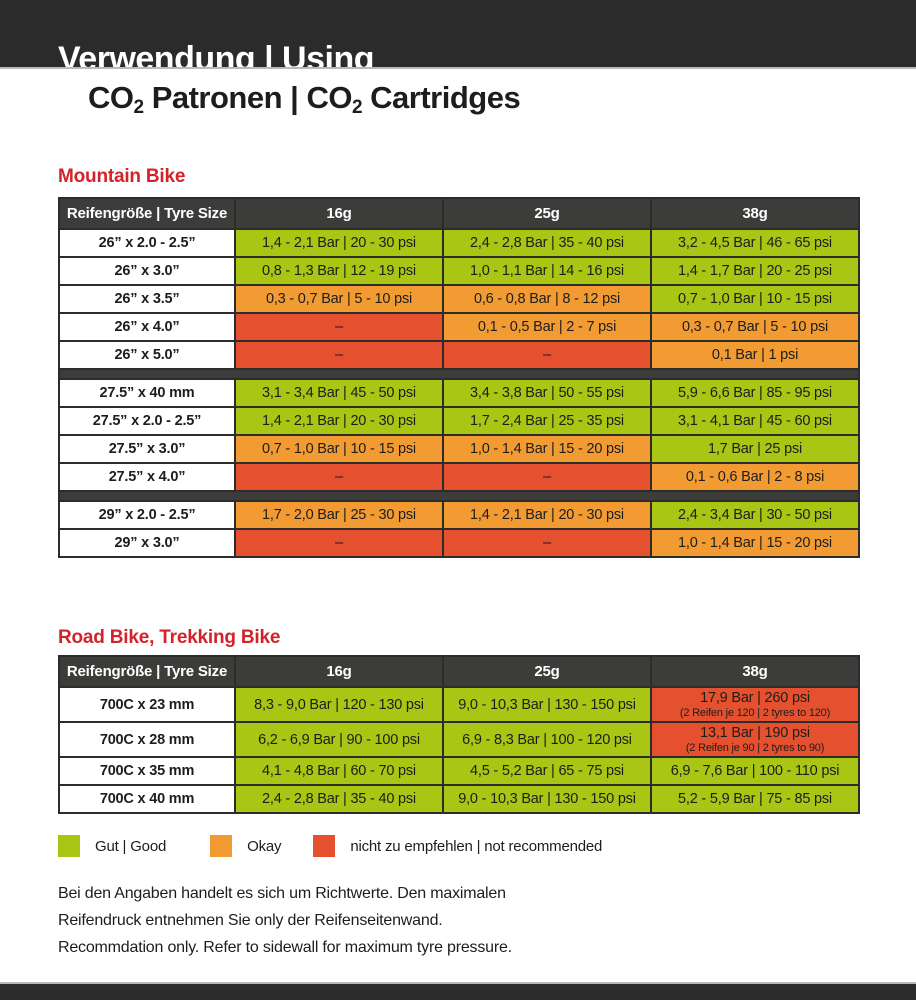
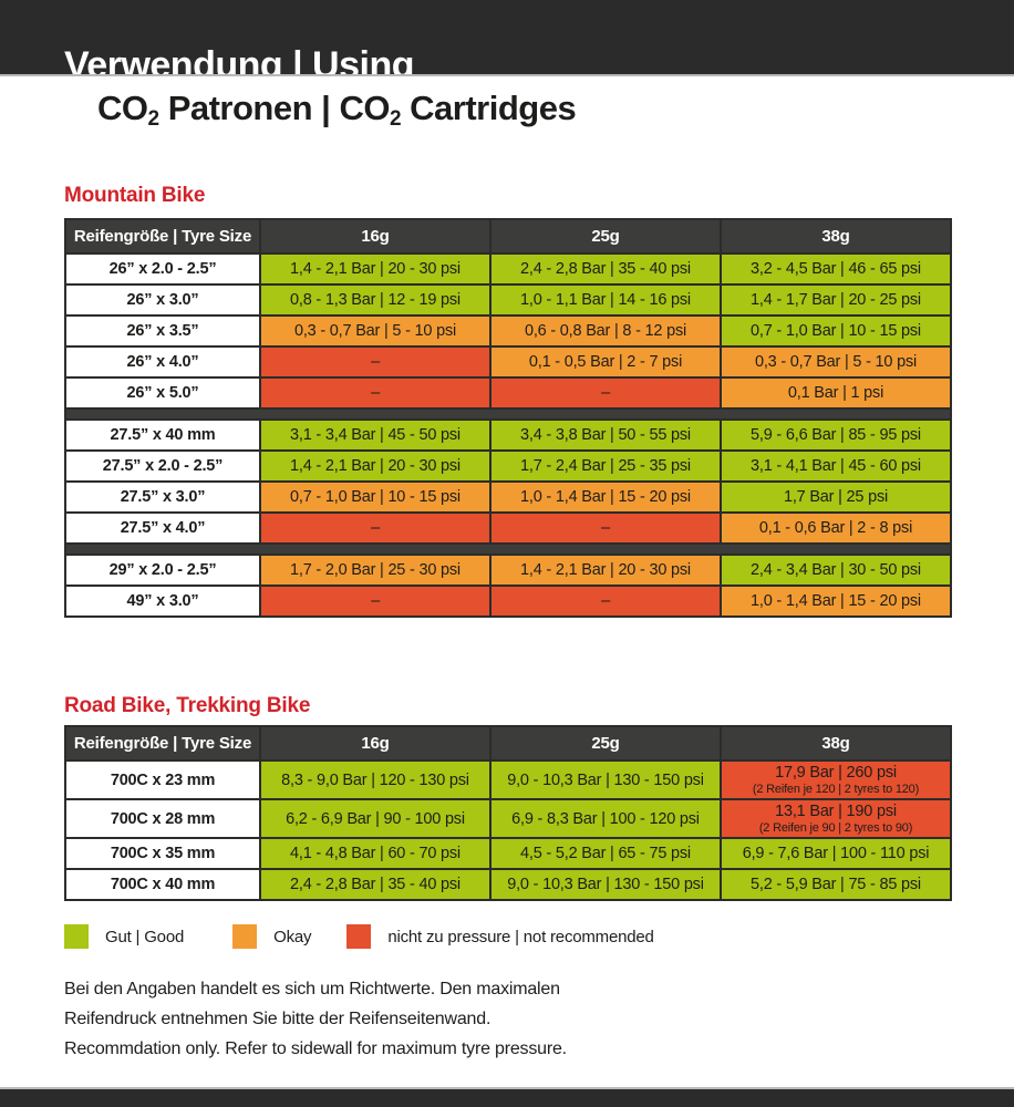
  Verwendung | Using
  CO2 Patronen | CO2 Cartridges
  Mountain Bike
  Reifengröße | Tyre Size	16g	25g	38g
  26” x 2.0 - 2.5”	1,4 - 2,1 Bar | 20 - 30 psi	2,4 - 2,8 Bar | 35 - 40 psi	3,2 - 4,5 Bar | 46 - 65 psi
  26” x 3.0”	0,8 - 1,3 Bar | 12 - 19 psi	1,0 - 1,1 Bar | 14 - 16 psi	1,4 - 1,7 Bar | 20 - 25 psi
  26” x 3.5”	0,3 - 0,7 Bar | 5 - 10 psi	0,6 - 0,8 Bar | 8 - 12 psi	0,7 - 1,0 Bar | 10 - 15 psi
  26” x 4.0”	–	0,1 - 0,5 Bar | 2 - 7 psi	0,3 - 0,7 Bar | 5 - 10 psi
  26” x 5.0”	–	–	0,1 Bar | 1 psi
  27.5” x 40 mm	3,1 - 3,4 Bar | 45 - 50 psi	3,4 - 3,8 Bar | 50 - 55 psi	5,9 - 6,6 Bar | 85 - 95 psi
  27.5” x 2.0 - 2.5”	1,4 - 2,1 Bar | 20 - 30 psi	1,7 - 2,4 Bar | 25 - 35 psi	3,1 - 4,1 Bar | 45 - 60 psi
  27.5” x 3.0”	0,7 - 1,0 Bar | 10 - 15 psi	1,0 - 1,4 Bar | 15 - 20 psi	1,7 Bar | 25 psi
  27.5” x 4.0”	–	–	0,1 - 0,6 Bar | 2 - 8 psi
  29” x 2.0 - 2.5”	1,7 - 2,0 Bar | 25 - 30 psi	1,4 - 2,1 Bar | 20 - 30 psi	2,4 - 3,4 Bar | 30 - 50 psi
- 29” x 3.0”	–	–	1,0 - 1,4 Bar | 15 - 20 psi
+ 49” x 3.0”	–	–	1,0 - 1,4 Bar | 15 - 20 psi
  Road Bike, Trekking Bike
  Reifengröße | Tyre Size	16g	25g	38g
  700C x 23 mm	8,3 - 9,0 Bar | 120 - 130 psi	9,0 - 10,3 Bar | 130 - 150 psi	17,9 Bar | 260 psi (2 Reifen je 120 | 2 tyres to 120)
  700C x 28 mm	6,2 - 6,9 Bar | 90 - 100 psi	6,9 - 8,3 Bar | 100 - 120 psi	13,1 Bar | 190 psi (2 Reifen je 90 | 2 tyres to 90)
  700C x 35 mm	4,1 - 4,8 Bar | 60 - 70 psi	4,5 - 5,2 Bar | 65 - 75 psi	6,9 - 7,6 Bar | 100 - 110 psi
  700C x 40 mm	2,4 - 2,8 Bar | 35 - 40 psi	9,0 - 10,3 Bar | 130 - 150 psi	5,2 - 5,9 Bar | 75 - 85 psi
  Gut | Good
  Okay
- nicht zu empfehlen | not recommended
+ nicht zu pressure | not recommended
  Bei den Angaben handelt es sich um Richtwerte. Den maximalen
- Reifendruck entnehmen Sie only der Reifenseitenwand.
+ Reifendruck entnehmen Sie bitte der Reifenseitenwand.
  Recommdation only. Refer to sidewall for maximum tyre pressure.
